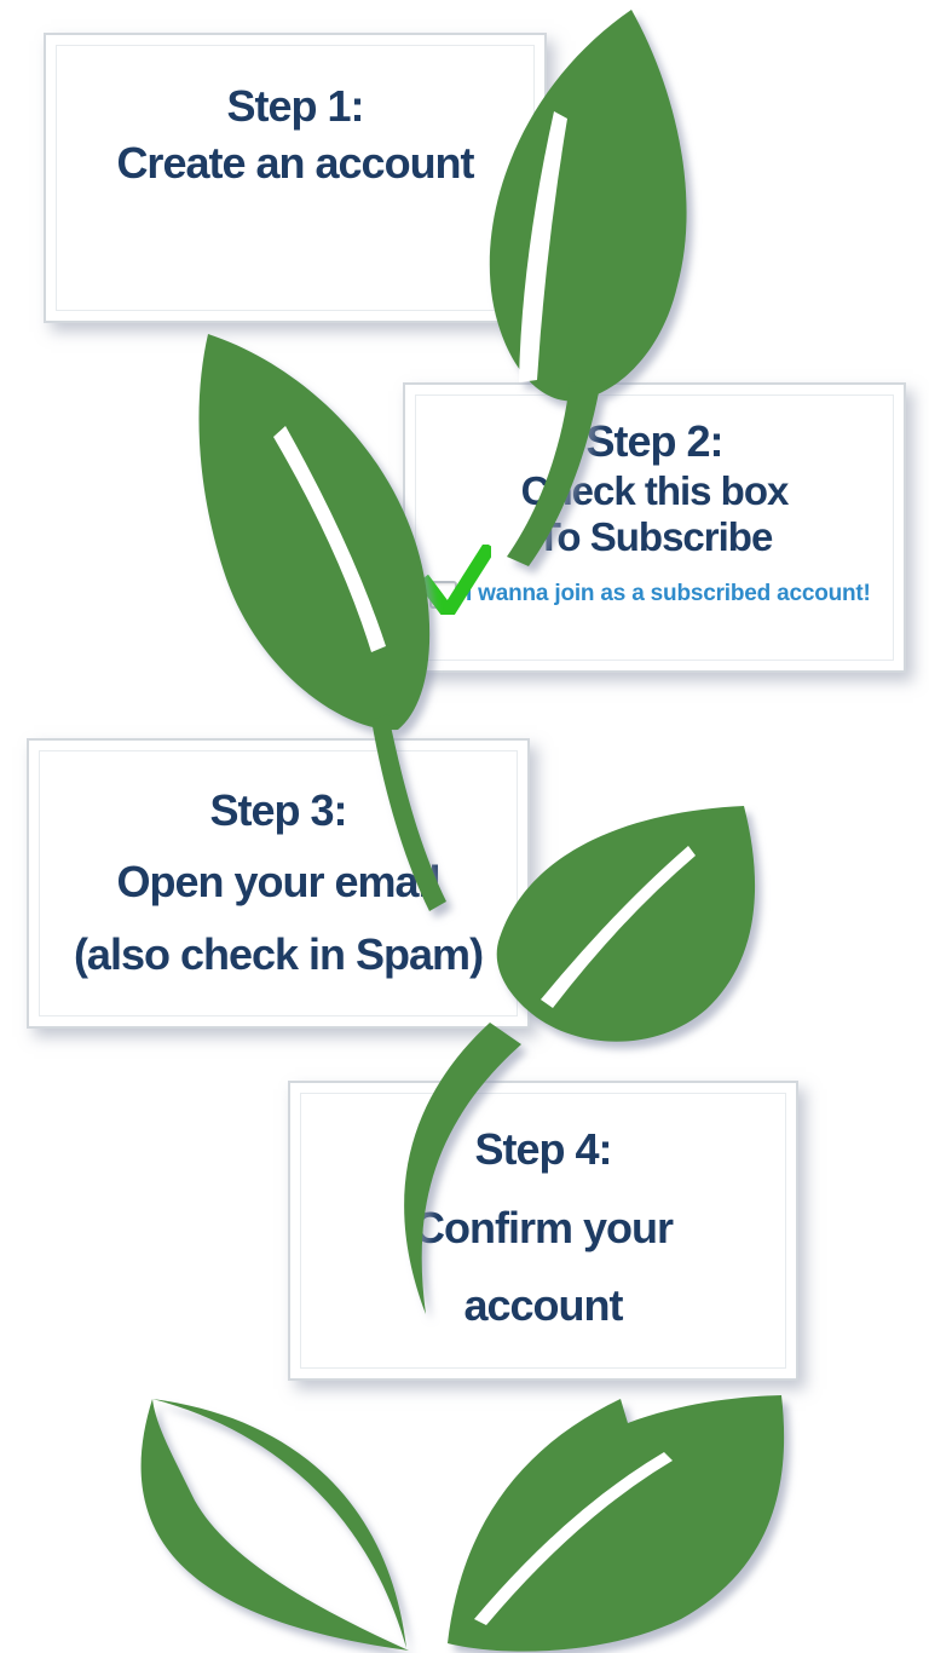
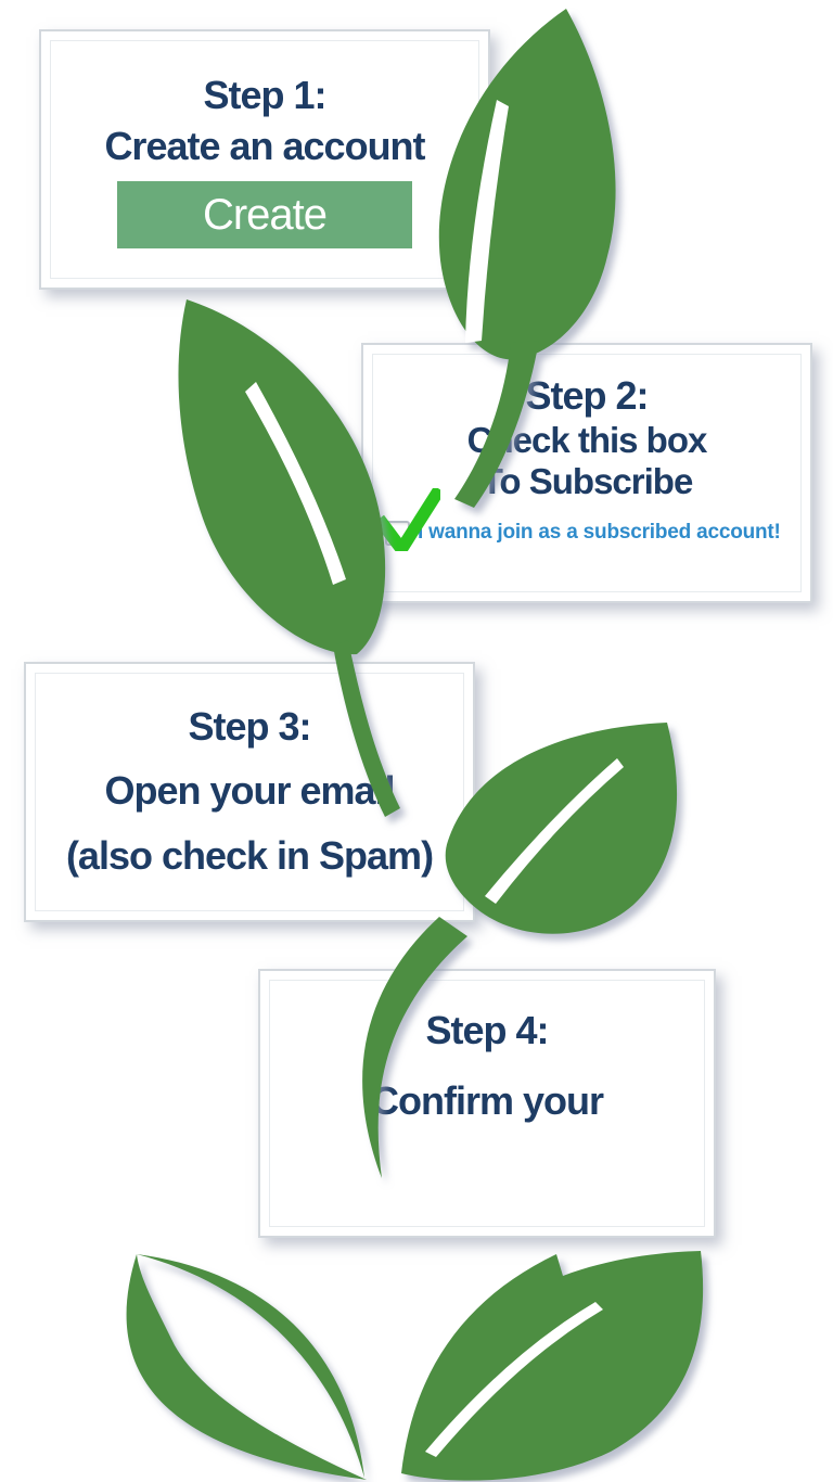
  Step 1:
  Create an account
+ Create
  Step 2:
  Ceck this box
  o Subscribe
  I wanna join as a subscribed account!
  Step 3:
  Open your ema
  (also check in Spam)
  Step 4:
  Confirm your
- account
